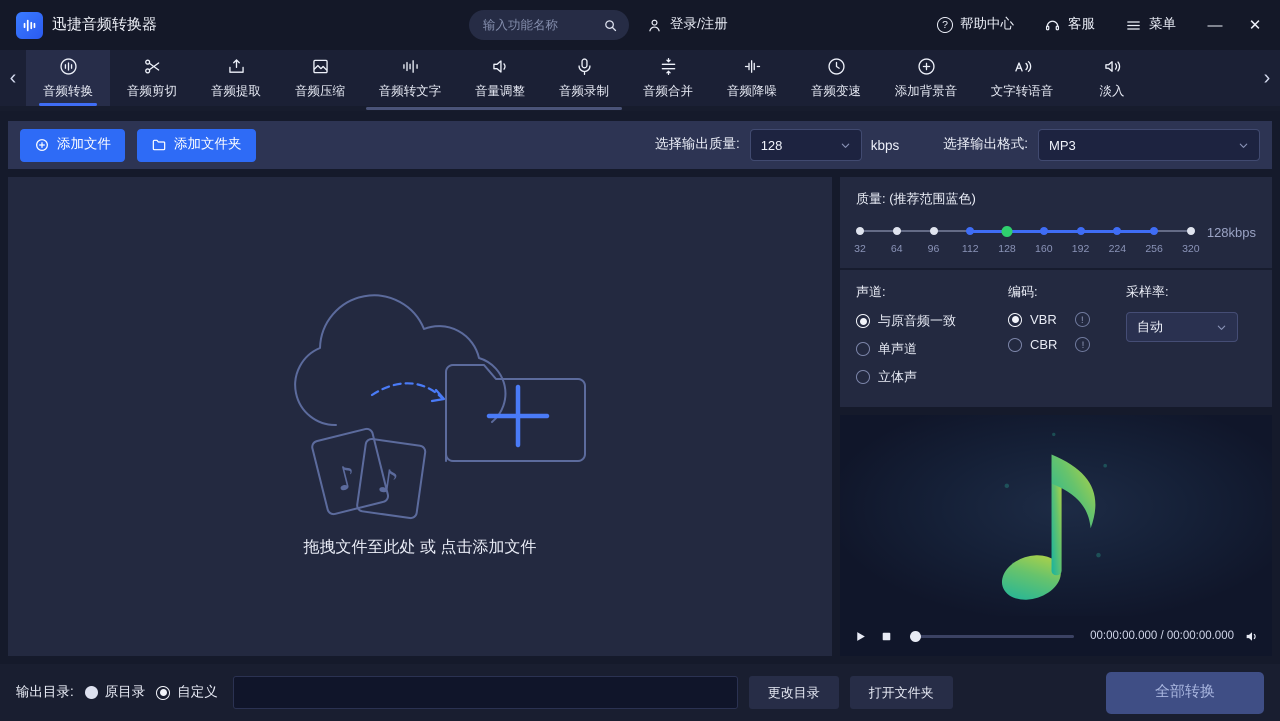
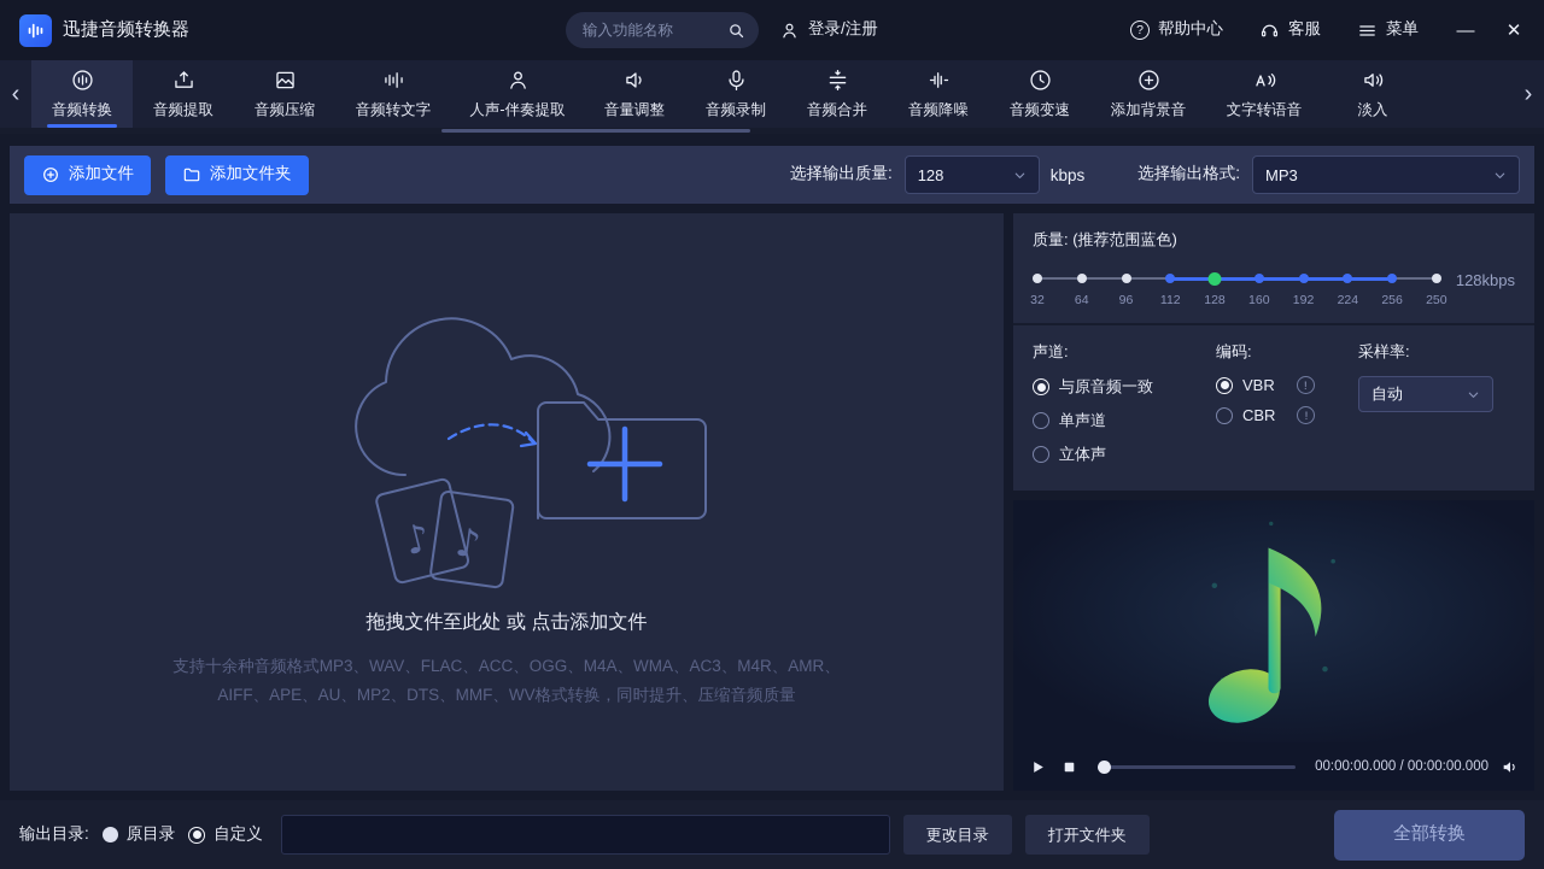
  迅捷音频转换器
  输入功能名称
  登录/注册
  ?
  帮助中心
  客服
  菜单
  —
  ✕
  ‹
  音频转换
- 音频剪切
  音频提取
  音频压缩
  音频转文字
+ 人声-伴奏提取
  音量调整
  音频录制
  音频合并
  音频降噪
  音频变速
  添加背景音
  文字转语音
  淡入
  ›
  添加文件
  添加文件夹
  选择输出质量:
  128
  kbps
  选择输出格式:
  MP3
  拖拽文件至此处 或 点击添加文件
+ 支持十余种音频格式MP3、WAV、FLAC、ACC、OGG、M4A、WMA、AC3、M4R、AMR、AIFF、APE、AU、MP2、DTS、MMF、WV格式转换，同时提升、压缩音频质量
  质量: (推荐范围蓝色)
  32
  64
  96
  112
  128
  160
  192
  224
  256
- 320
+ 250
  128kbps
  声道:
  与原音频一致
  单声道
  立体声
  编码:
  VBR
  !
  CBR
  !
  采样率:
  自动
  00:00:00.000 / 00:00:00.000
  输出目录:
  原目录
  自定义
  更改目录
  打开文件夹
  全部转换
